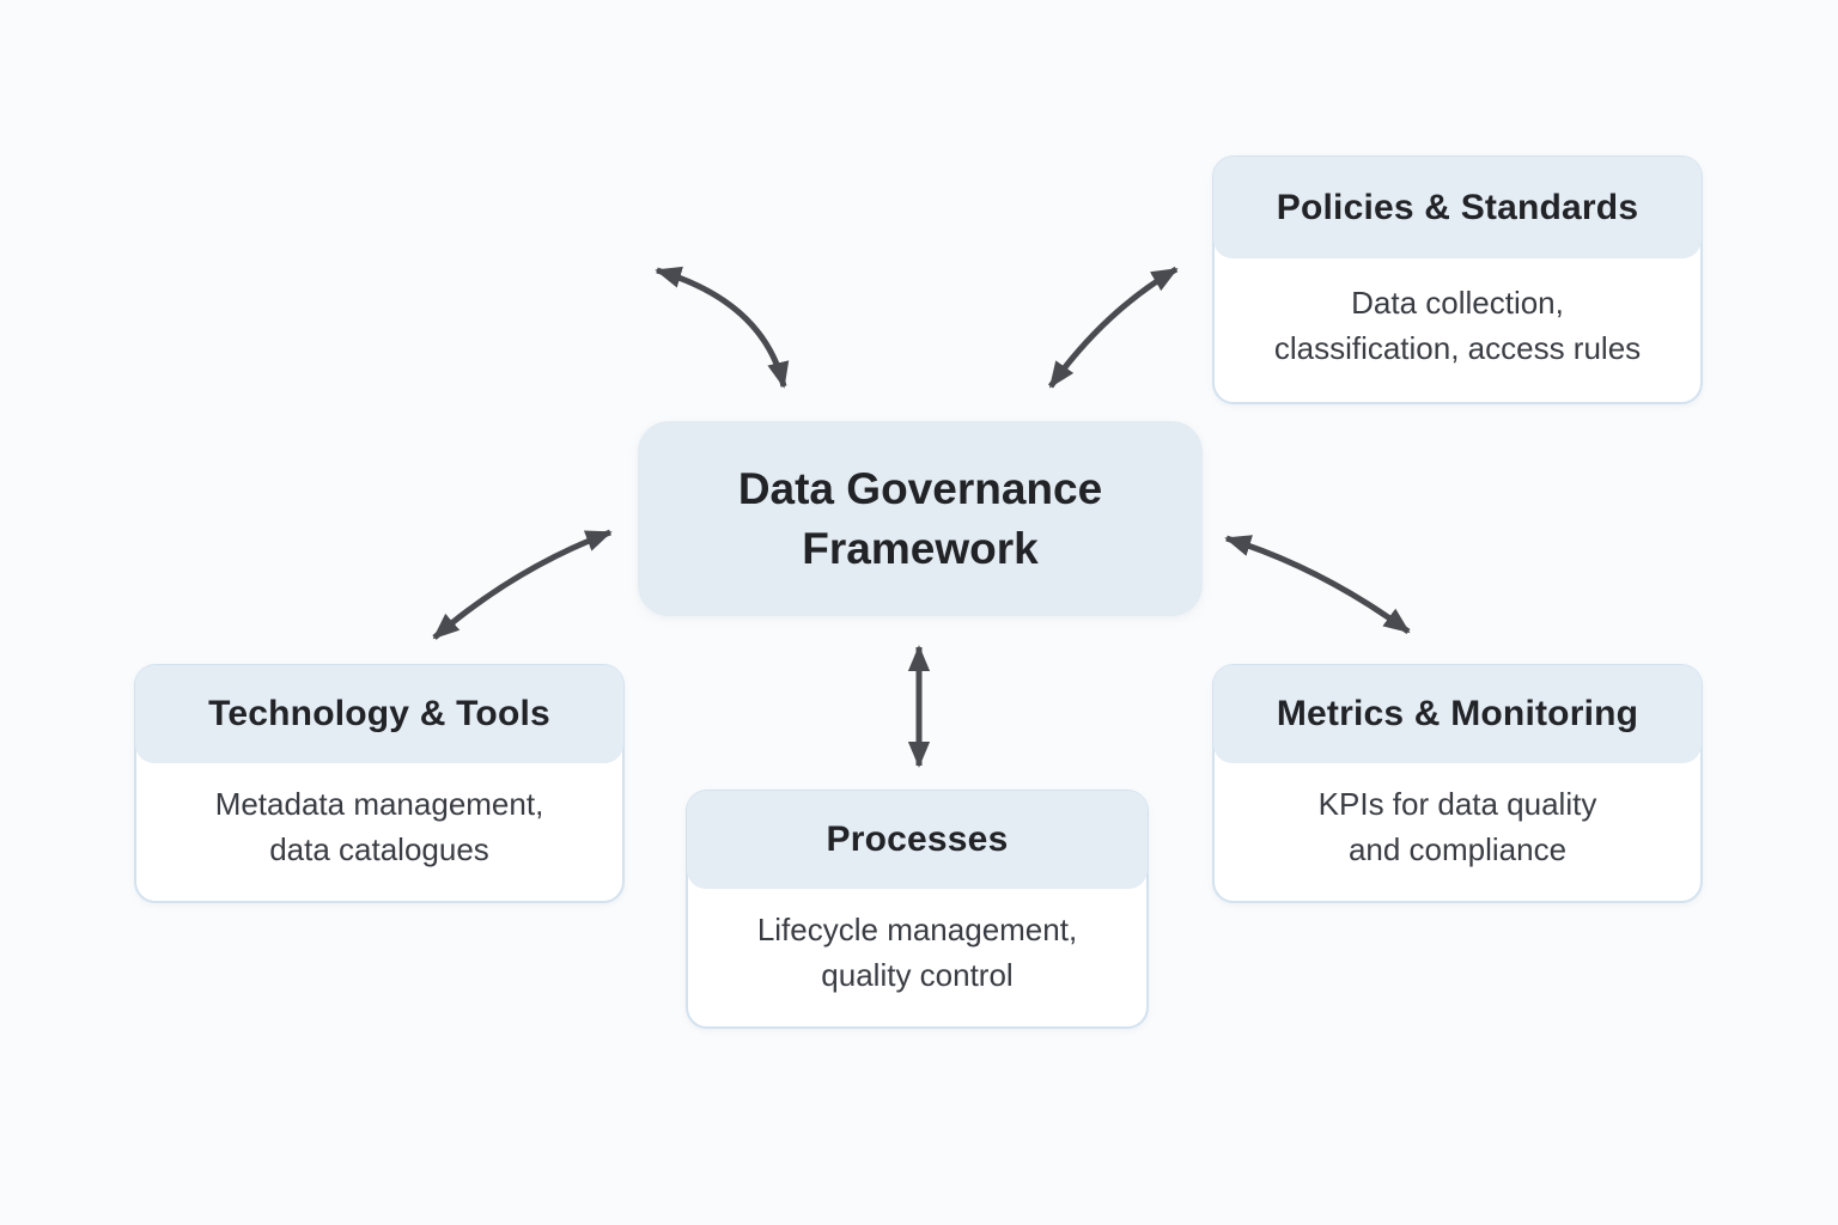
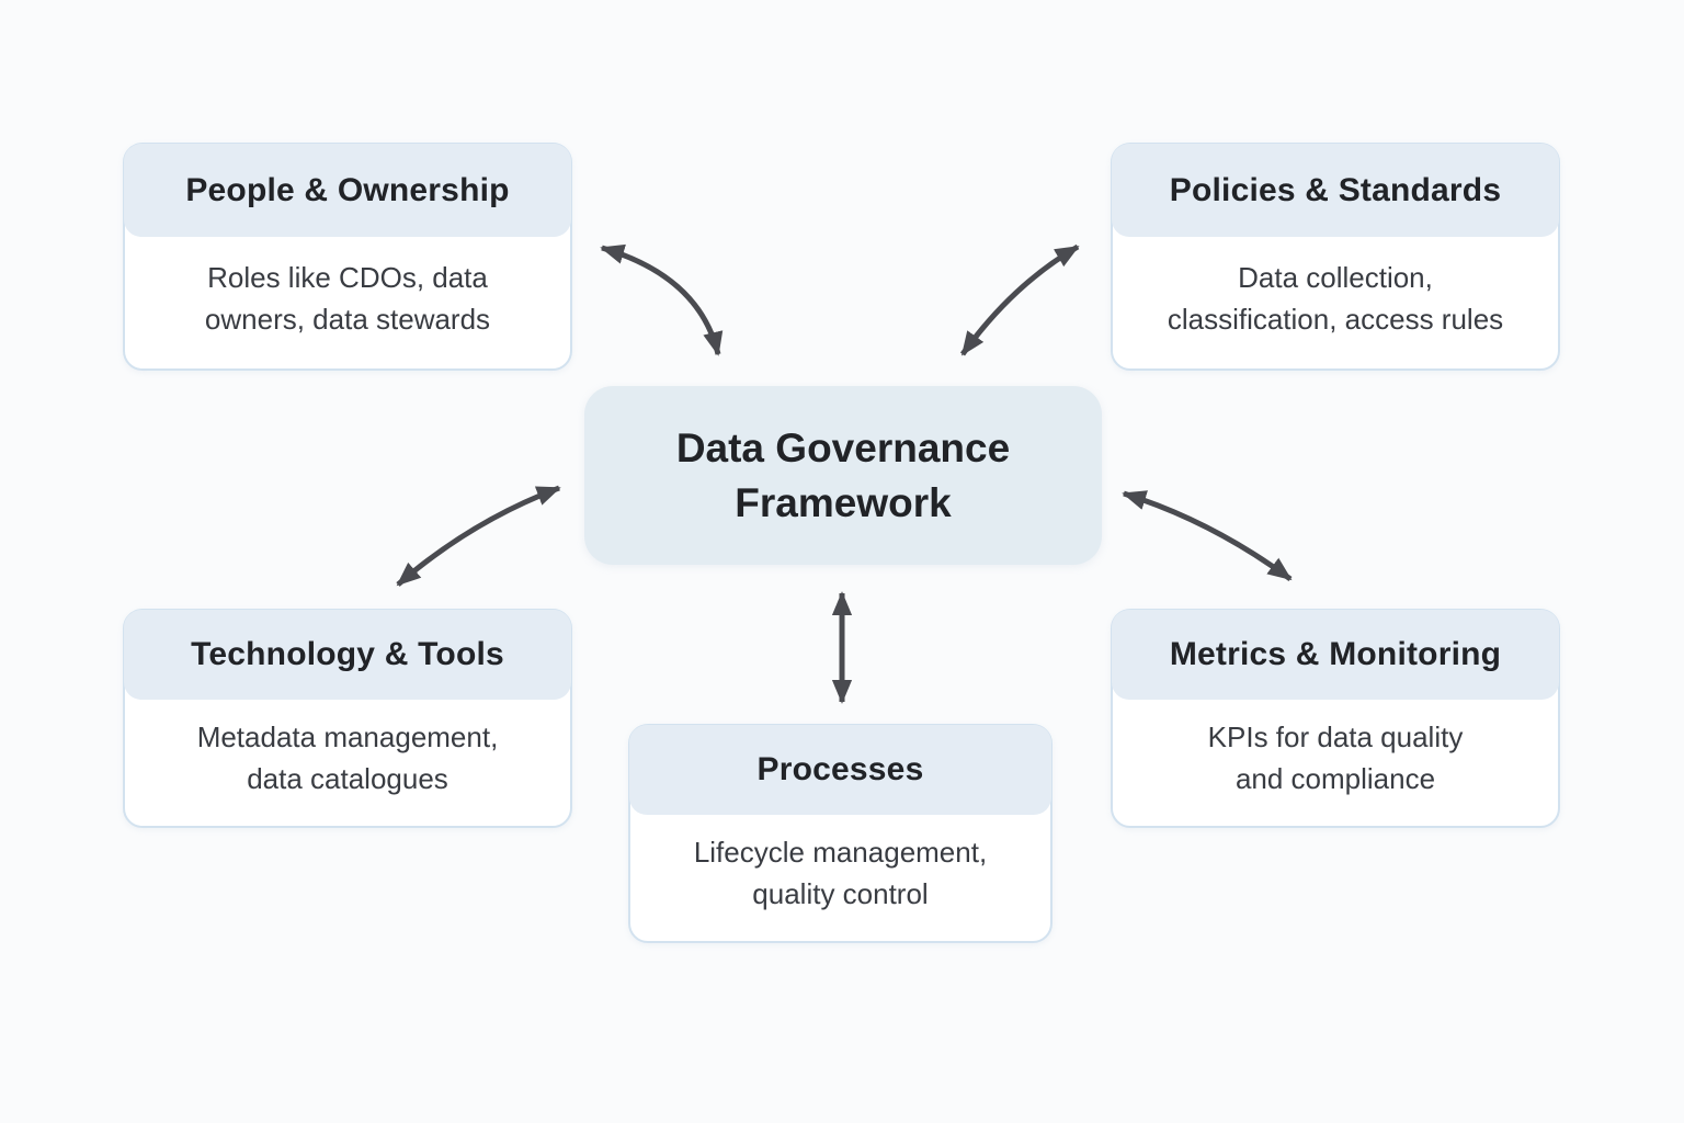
+ People & Ownership
+ Roles like CDOs, data
+ owners, data stewards
  Policies & Standards
  Data collection,
  classification, access rules
  Data Governance
  Framework
  Technology & Tools
  Metadata management,
  data catalogues
  Metrics & Monitoring
  KPIs for data quality
  and compliance
  Processes
  Lifecycle management,
  quality control
